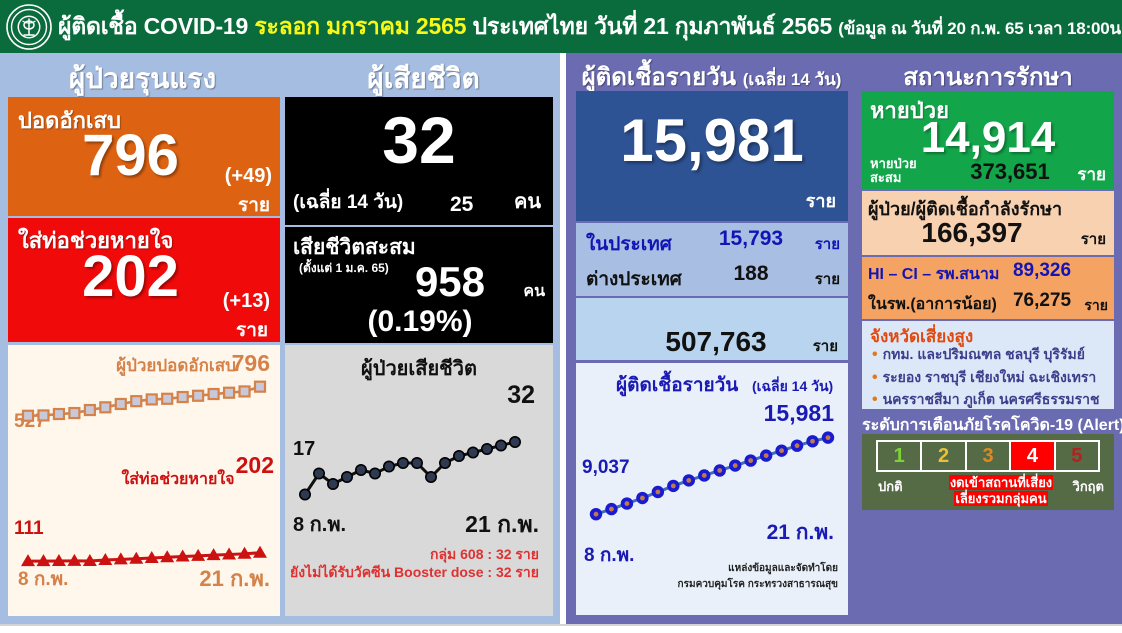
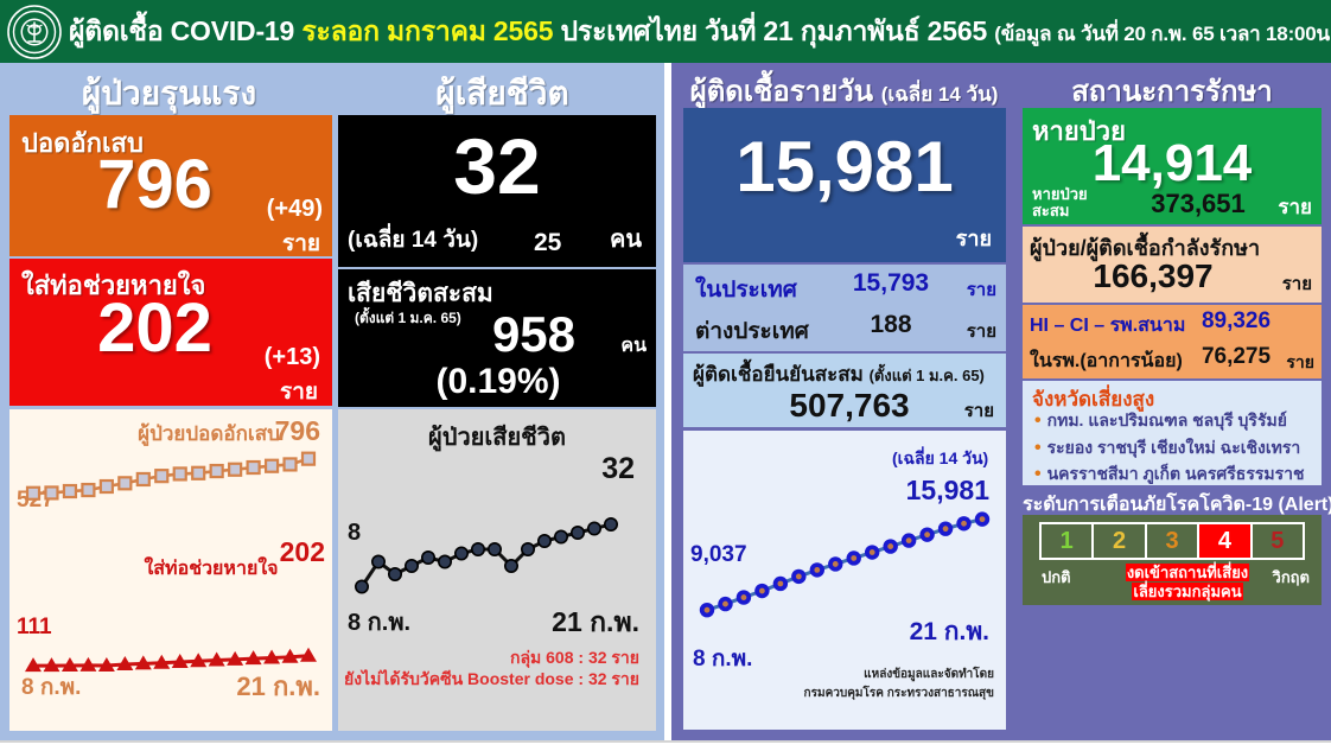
  ผู้ติดเชื้อ COVID-19 ระลอก มกราคม 2565 ประเทศไทย วันที่ 21 กุมภาพันธ์ 2565 (ข้อมูล ณ วันที่ 20 ก.พ. 65 เวลา 18:00น
  ผู้ป่วยรุนแรง
  ปอดอักเสบ
  796
  (+49)
  ราย
  ใส่ท่อช่วยหายใจ
  202
  (+13)
  ราย
  ผู้ป่วยปอดอักเสบ
  796
  ใส่ท่อช่วยหายใจ
  202
  111
  8 ก.พ.
  21 ก.พ.
  ผู้เสียชีวิต
  32
  (เฉลี่ย 14 วัน)
  25
  คน
  เสียชีวิตสะสม
  (ตั้งแต่ 1 ม.ค. 65)
  958
  คน
  (0.19%)
  ผู้ป่วยเสียชีวิต
  32
- 17
+ 8
  8 ก.พ.
  21 ก.พ.
  กลุ่ม 608 : 32 ราย
  ยังไม่ได้รับวัคซีน Booster dose : 32 ราย
  ผู้ติดเชื้อรายวัน (เฉลี่ย 14 วัน)
  15,981
  ราย
  ในประเทศ
  15,793
  ราย
  ต่างประเทศ
  188
  ราย
+ ผู้ติดเชื้อยืนยันสะสม (ตั้งแต่ 1 ม.ค. 65)
  507,763
  ราย
- ผู้ติดเชื้อรายวัน
  (เฉลี่ย 14 วัน)
  15,981
  9,037
  8 ก.พ.
  21 ก.พ.
  แหล่งข้อมูลและจัดทำโดย
  กรมควบคุมโรค กระทรวงสาธารณสุข
  สถานะการรักษา
  หายป่วย
  14,914
  หายป่วย
  สะสม
  373,651
  ราย
  ผู้ป่วย/ผู้ติดเชื้อกำลังรักษา
  166,397
  ราย
  HI – CI – รพ.สนาม
  89,326
  ในรพ.(อาการน้อย)
  76,275
  ราย
  จังหวัดเสี่ยงสูง
  กทม. และปริมณฑล ชลบุรี บุริรัมย์
  ระยอง ราชบุรี เชียงใหม่ ฉะเชิงเทรา
  นครราชสีมา ภูเก็ต นครศรีธรรมราช
  ระดับการเตือนภัยโรคโควิด-19 (Alert
  1
  2
  3
  4
  5
  ปกติ
  งดเข้าสถานที่เสี่ยง
  เลี่ยงรวมกลุ่มคน
  วิกฤต
